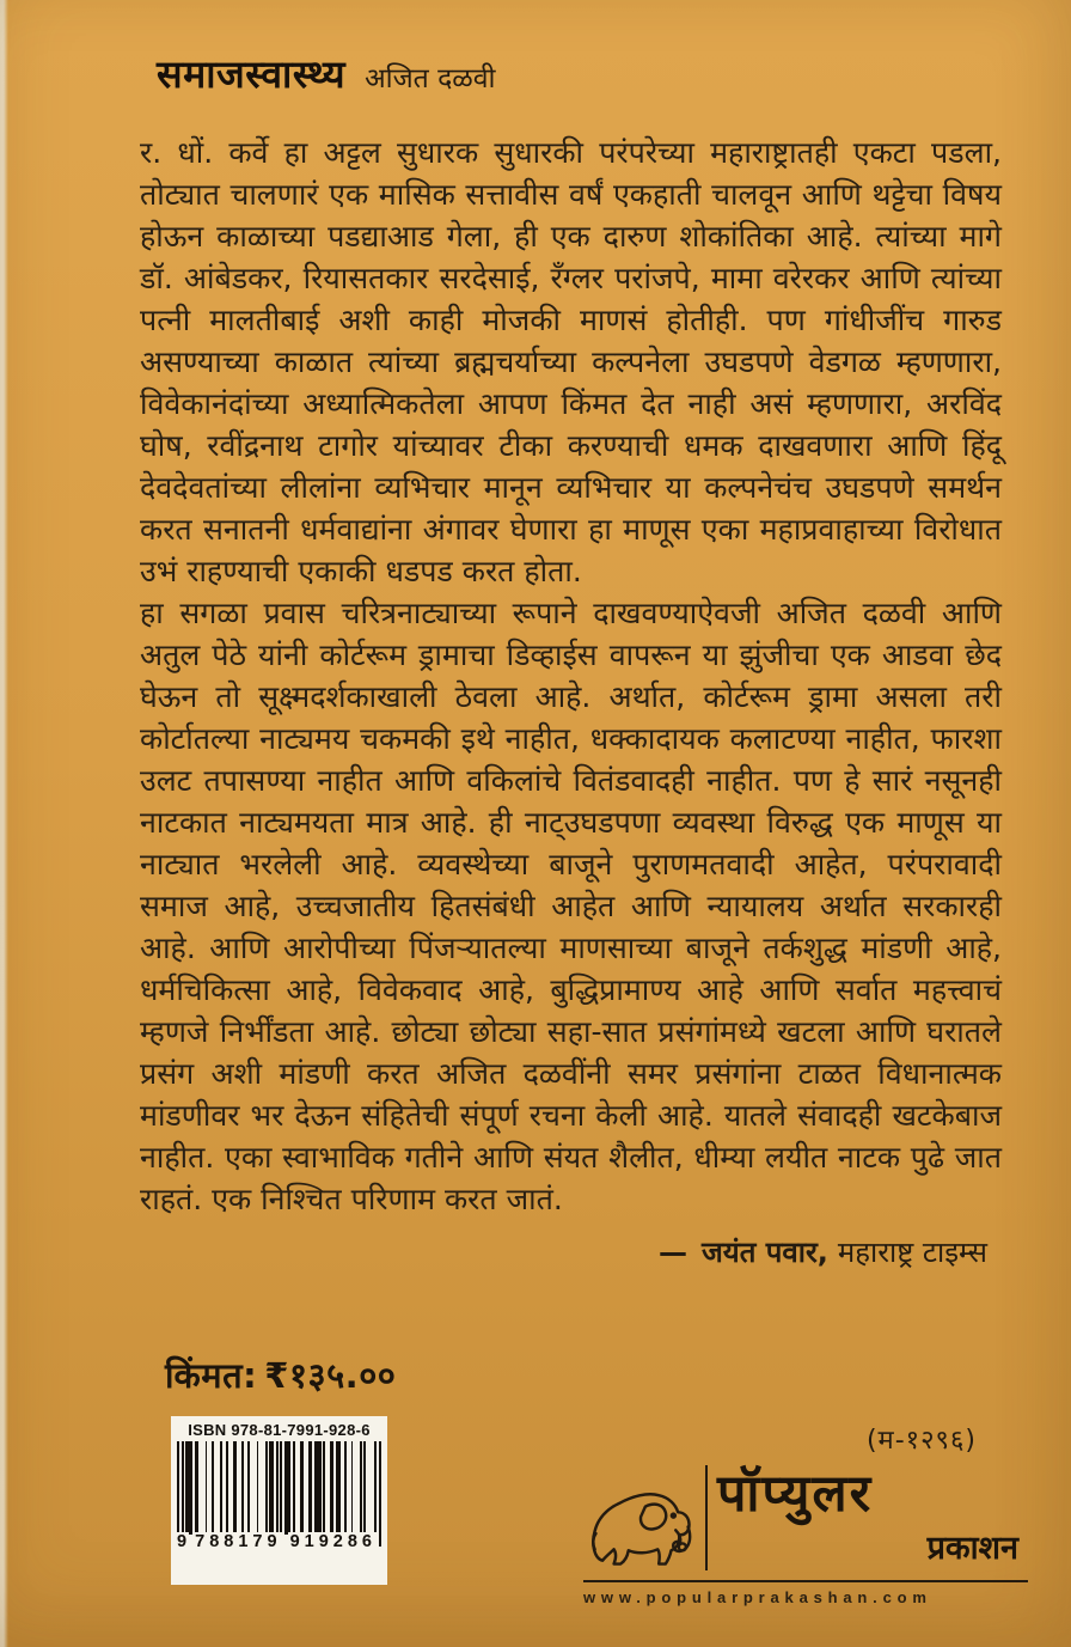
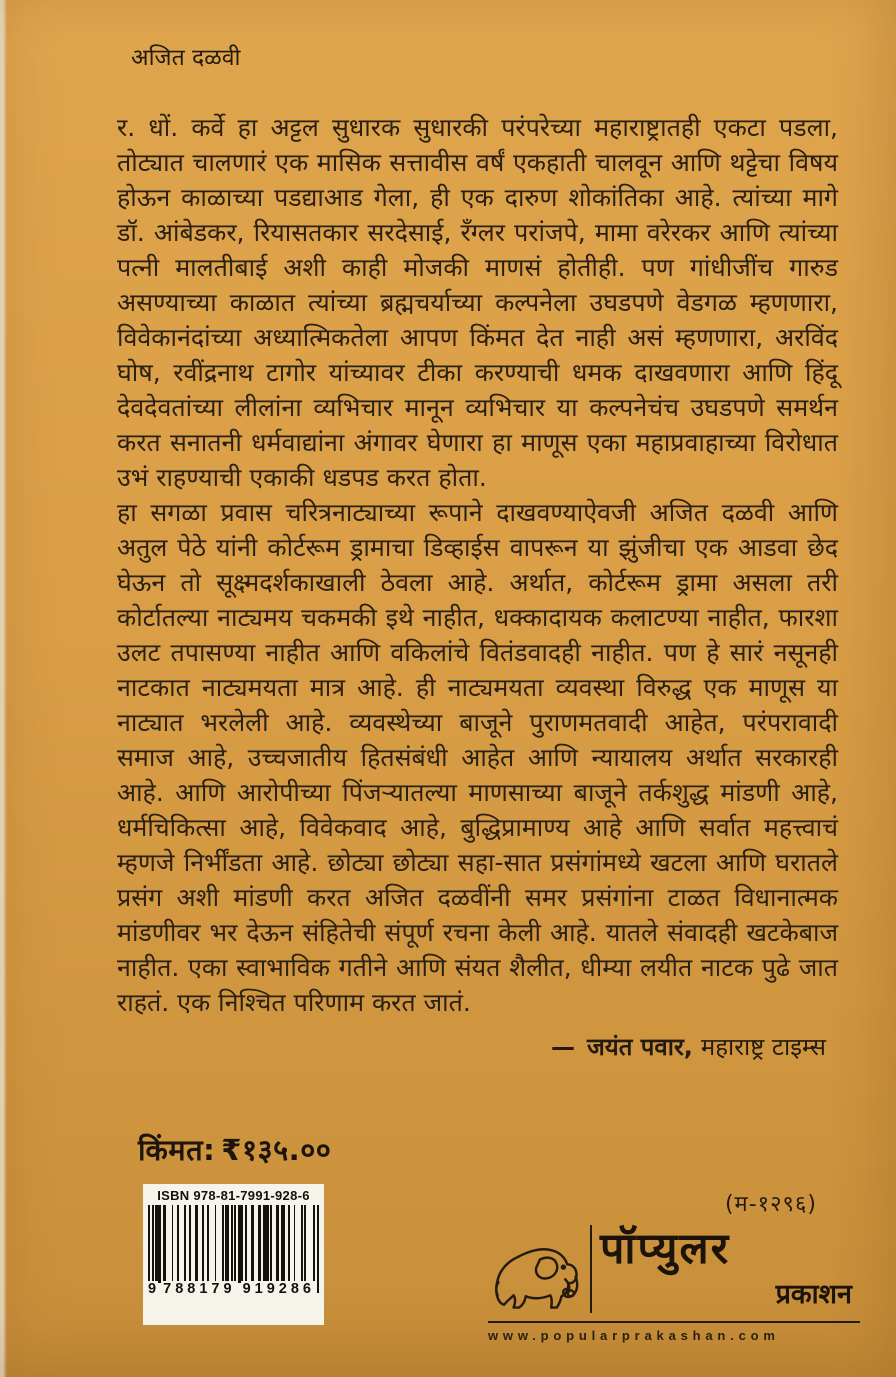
- समाजस्वास्थ्य
  अजित दळवी
  र. धों. कर्वे हा अट्टल सुधारक सुधारकी परंपरेच्या महाराष्ट्रातही एकटा पडला, तोट्यात चालणारं एक मासिक सत्तावीस वर्षं एकहाती चालवून आणि थट्टेचा विषय होऊन काळाच्या पडद्याआड गेला, ही एक दारुण शोकांतिका आहे. त्यांच्या मागे डॉ. आंबेडकर, रियासतकार सरदेसाई, रँग्लर परांजपे, मामा वरेरकर आणि त्यांच्या पत्नी मालतीबाई अशी काही मोजकी माणसं होतीही. पण गांधीजींच गारुड असण्याच्या काळात त्यांच्या ब्रह्मचर्याच्या कल्पनेला उघडपणे वेडगळ म्हणणारा, विवेकानंदांच्या अध्यात्मिकतेला आपण किंमत देत नाही असं म्हणणारा, अरविंद घोष, रवींद्रनाथ टागोर यांच्यावर टीका करण्याची धमक दाखवणारा आणि हिंदू देवदेवतांच्या लीलांना व्यभिचार मानून व्यभिचार या कल्पनेचंच उघडपणे समर्थन करत सनातनी धर्मवाद्यांना अंगावर घेणारा हा माणूस एका महाप्रवाहाच्या विरोधात उभं राहण्याची एकाकी धडपड करत होता.
- हा सगळा प्रवास चरित्रनाट्याच्या रूपाने दाखवण्याऐवजी अजित दळवी आणि अतुल पेठे यांनी कोर्टरूम ड्रामाचा डिव्हाईस वापरून या झुंजीचा एक आडवा छेद घेऊन तो सूक्ष्मदर्शकाखाली ठेवला आहे. अर्थात, कोर्टरूम ड्रामा असला तरी कोर्टातल्या नाट्यमय चकमकी इथे नाहीत, धक्कादायक कलाटण्या नाहीत, फारशा उलट तपासण्या नाहीत आणि वकिलांचे वितंडवादही नाहीत. पण हे सारं नसूनही नाटकात नाट्यमयता मात्र आहे. ही नाट्उघडपणा व्यवस्था विरुद्ध एक माणूस या नाट्यात भरलेली आहे. व्यवस्थेच्या बाजूने पुराणमतवादी आहेत, परंपरावादी समाज आहे, उच्चजातीय हितसंबंधी आहेत आणि न्यायालय अर्थात सरकारही आहे. आणि आरोपीच्या पिंजऱ्यातल्या माणसाच्या बाजूने तर्कशुद्ध मांडणी आहे, धर्मचिकित्सा आहे, विवेकवाद आहे, बुद्धिप्रामाण्य आहे आणि सर्वात महत्त्वाचं म्हणजे निर्भींडता आहे. छोट्या छोट्या सहा-सात प्रसंगांमध्ये खटला आणि घरातले प्रसंग अशी मांडणी करत अजित दळवींनी समर प्रसंगांना टाळत विधानात्मक मांडणीवर भर देऊन संहितेची संपूर्ण रचना केली आहे. यातले संवादही खटकेबाज नाहीत. एका स्वाभाविक गतीने आणि संयत शैलीत, धीम्या लयीत नाटक पुढे जात राहतं. एक निश्चित परिणाम करत जातं.
+ हा सगळा प्रवास चरित्रनाट्याच्या रूपाने दाखवण्याऐवजी अजित दळवी आणि अतुल पेठे यांनी कोर्टरूम ड्रामाचा डिव्हाईस वापरून या झुंजीचा एक आडवा छेद घेऊन तो सूक्ष्मदर्शकाखाली ठेवला आहे. अर्थात, कोर्टरूम ड्रामा असला तरी कोर्टातल्या नाट्यमय चकमकी इथे नाहीत, धक्कादायक कलाटण्या नाहीत, फारशा उलट तपासण्या नाहीत आणि वकिलांचे वितंडवादही नाहीत. पण हे सारं नसूनही नाटकात नाट्यमयता मात्र आहे. ही नाट्यमयता व्यवस्था विरुद्ध एक माणूस या नाट्यात भरलेली आहे. व्यवस्थेच्या बाजूने पुराणमतवादी आहेत, परंपरावादी समाज आहे, उच्चजातीय हितसंबंधी आहेत आणि न्यायालय अर्थात सरकारही आहे. आणि आरोपीच्या पिंजऱ्यातल्या माणसाच्या बाजूने तर्कशुद्ध मांडणी आहे, धर्मचिकित्सा आहे, विवेकवाद आहे, बुद्धिप्रामाण्य आहे आणि सर्वात महत्त्वाचं म्हणजे निर्भींडता आहे. छोट्या छोट्या सहा-सात प्रसंगांमध्ये खटला आणि घरातले प्रसंग अशी मांडणी करत अजित दळवींनी समर प्रसंगांना टाळत विधानात्मक मांडणीवर भर देऊन संहितेची संपूर्ण रचना केली आहे. यातले संवादही खटकेबाज नाहीत. एका स्वाभाविक गतीने आणि संयत शैलीत, धीम्या लयीत नाटक पुढे जात राहतं. एक निश्चित परिणाम करत जातं.
  — जयंत पवार, महाराष्ट्र टाइम्स
  किंमत: ₹१३५.००
  ISBN 978-81-7991-928-6
  9
  788179
  919286
  (म-१२९६)
  पॉप्युलर
  प्रकाशन
  www.popularprakashan.com
